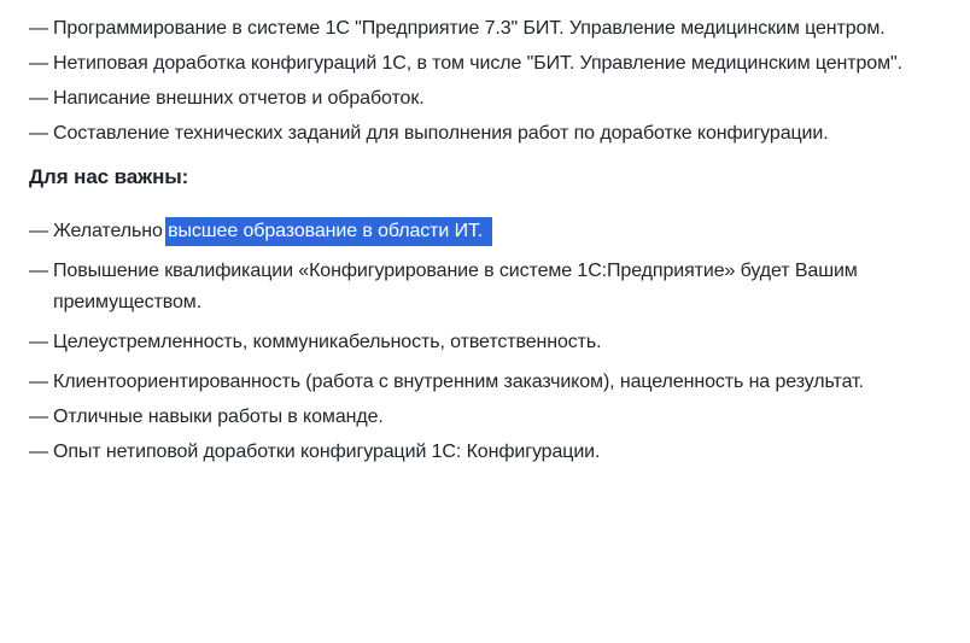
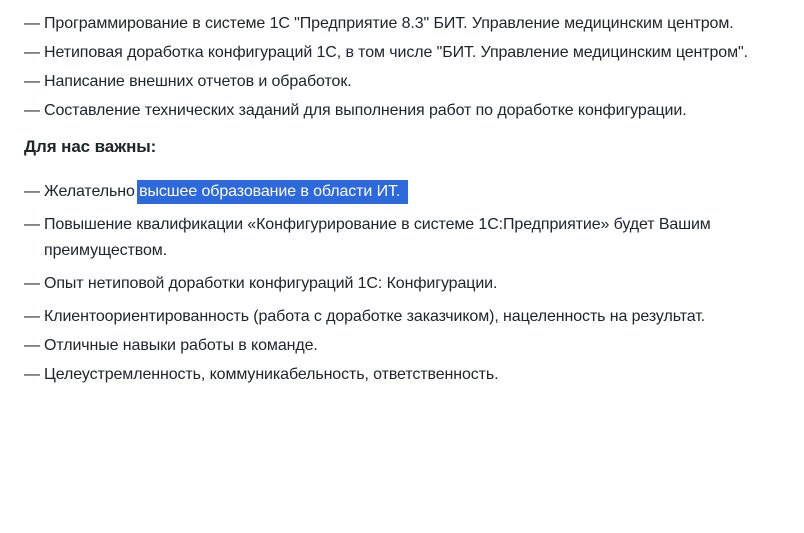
  —
- Программирование в системе 1С "Предприятие 7.3" БИТ. Управление медицинским центром.
+ Программирование в системе 1С "Предприятие 8.3" БИТ. Управление медицинским центром.
  —
  Нетиповая доработка конфигураций 1С, в том числе "БИТ. Управление медицинским центром".
  —
  Написание внешних отчетов и обработок.
  —
  Составление технических заданий для выполнения работ по доработке конфигурации.
  Для нас важны:
  —
  Желательно высшее образование в области ИТ.
  —
  Повышение квалификации «Конфигурирование в системе 1С:Предприятие» будет Вашим преимуществом.
  —
- Целеустремленность, коммуникабельность, ответственность.
+ Опыт нетиповой доработки конфигураций 1С: Конфигурации.
  —
- Клиентоориентированность (работа с внутренним заказчиком), нацеленность на результат.
+ Клиентоориентированность (работа с доработке заказчиком), нацеленность на результат.
  —
  Отличные навыки работы в команде.
  —
- Опыт нетиповой доработки конфигураций 1С: Конфигурации.
+ Целеустремленность, коммуникабельность, ответственность.
